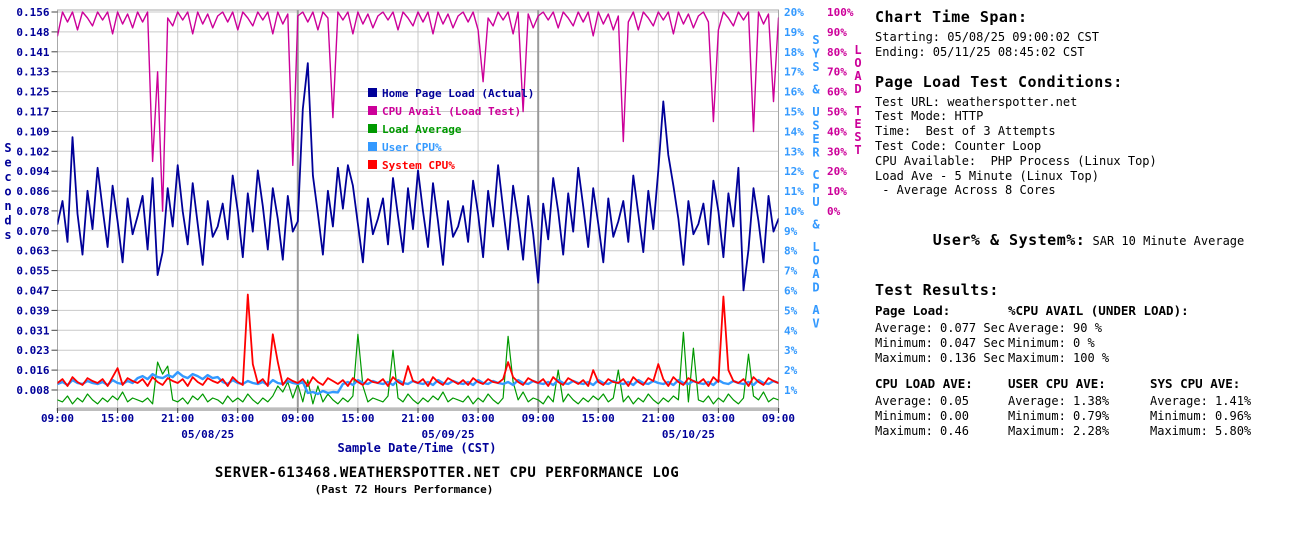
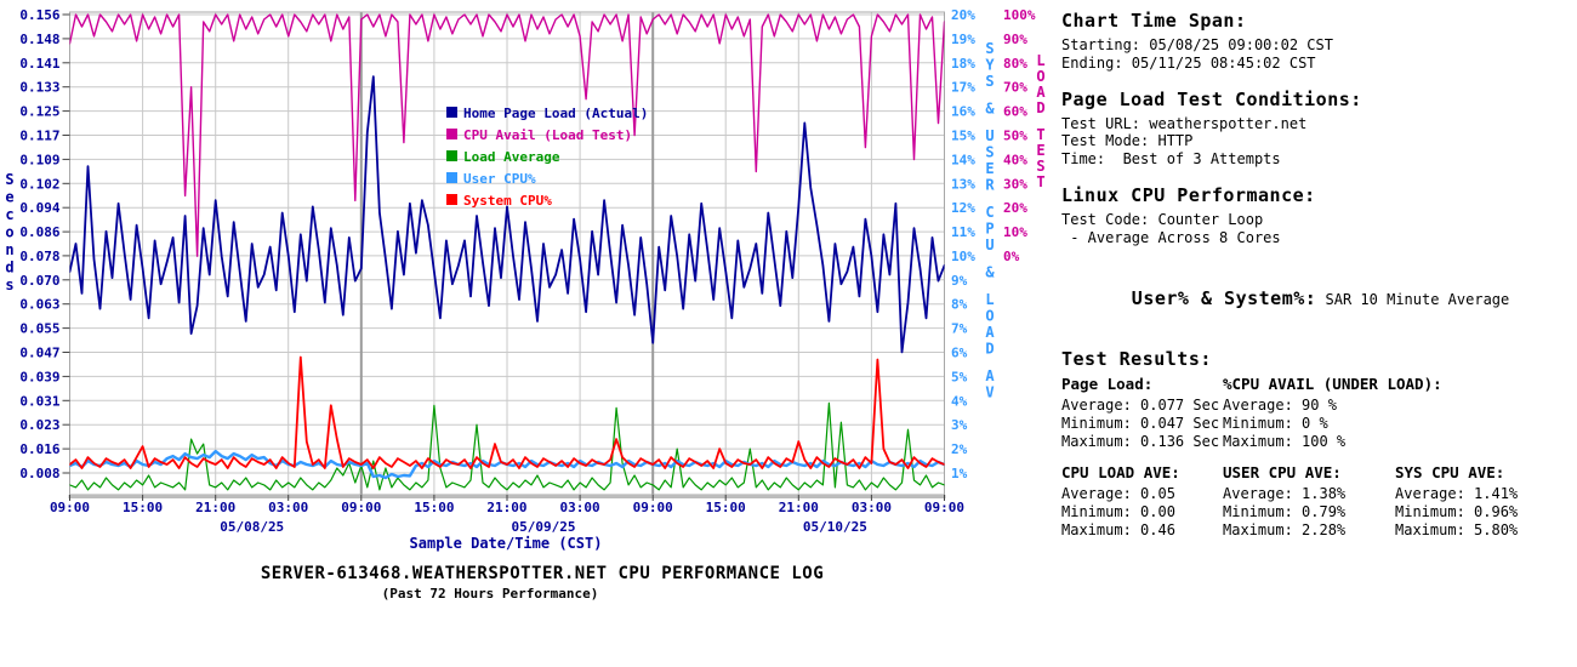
  Sample Date/Time (CST)
  SERVER-613468.WEATHERSPOTTER.NET CPU PERFORMANCE LOG
  (Past 72 Hours Performance)
  0.156
  0.148
  0.141
  0.133
  0.125
  0.117
  0.109
  0.102
  0.094
  0.086
  0.078
  0.070
  0.063
  0.055
  0.047
  0.039
  0.031
  0.023
  0.016
  0.008
  20%
  19%
  18%
  17%
  16%
  15%
  14%
  13%
  12%
  11%
  10%
  9%
  8%
  7%
  6%
  5%
  4%
  3%
  2%
  1%
  100%
  90%
  80%
  70%
  60%
  50%
  40%
  30%
  20%
  10%
  0%
  09:00
  15:00
  21:00
  03:00
  09:00
  15:00
  21:00
  03:00
  09:00
  15:00
  21:00
  03:00
  09:00
  05/08/25
  05/09/25
  05/10/25
  S
  e
  c
  o
  n
  d
  s
  S
  Y
  S
  &
  U
  S
  E
  R
  C
  P
  U
  &
  L
  O
  A
  D
  A
  V
  L
  O
  A
  D
  T
  E
  S
  T
  Home Page Load (Actual)
  CPU Avail (Load Test)
  Load Average
  User CPU%
  System CPU%
  Chart Time Span:
  Starting: 05/08/25 09:00:02 CST
  Ending: 05/11/25 08:45:02 CST
  Page Load Test Conditions:
  Test URL: weatherspotter.net
  Test Mode: HTTP
  Time: Best of 3 Attempts
+ Linux CPU Performance:
  Test Code: Counter Loop
- CPU Available: PHP Process (Linux Top)
- Load Ave - 5 Minute (Linux Top)
  - Average Across 8 Cores
  User% & System%: SAR 10 Minute Average
  Test Results:
  Page Load:
  Average: 0.077 Sec
  Minimum: 0.047 Sec
  Maximum: 0.136 Sec
  %CPU AVAIL (UNDER LOAD):
  Average: 90 %
  Minimum: 0 %
  Maximum: 100 %
  CPU LOAD AVE:
  Average: 0.05
  Minimum: 0.00
  Maximum: 0.46
  USER CPU AVE:
  Average: 1.38%
  Minimum: 0.79%
  Maximum: 2.28%
  SYS CPU AVE:
  Average: 1.41%
  Minimum: 0.96%
  Maximum: 5.80%
